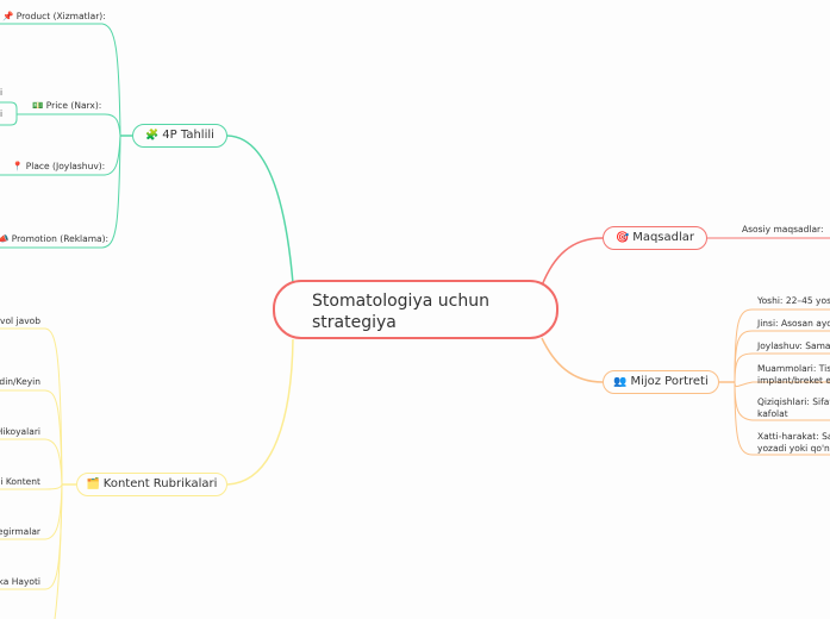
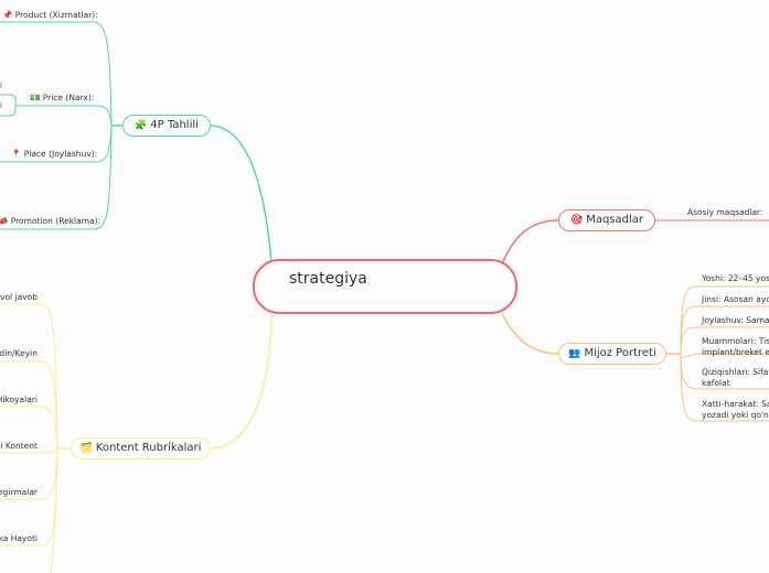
- Stomatologiya uchun
  strategiya
  🧩 4P Tahlili
  📌 Product (Xizmatlar):
  i
  i
  💵 Price (Narx):
  📍 Place (Joylashuv):
  📣 Promotion (Reklama):
  🎯 Maqsadlar
  Asosiy maqsadlar:
  👥 Mijoz Portreti
  Yoshi: 22–45 yos
  Jinsi: Asosan ay
  Joylashuv: Sama
  Muammolari: Tis
  implant/breket e
  Qiziqishlari: Sifa
  kafolat
  Xatti-harakat: S
  yozadi yoki qo'n
  🗂️ Kontent Rubrikalari
  vol javob
  din/Keyin
  ikoyalari
  i Kontent
  egirmalar
  ka Hayoti
